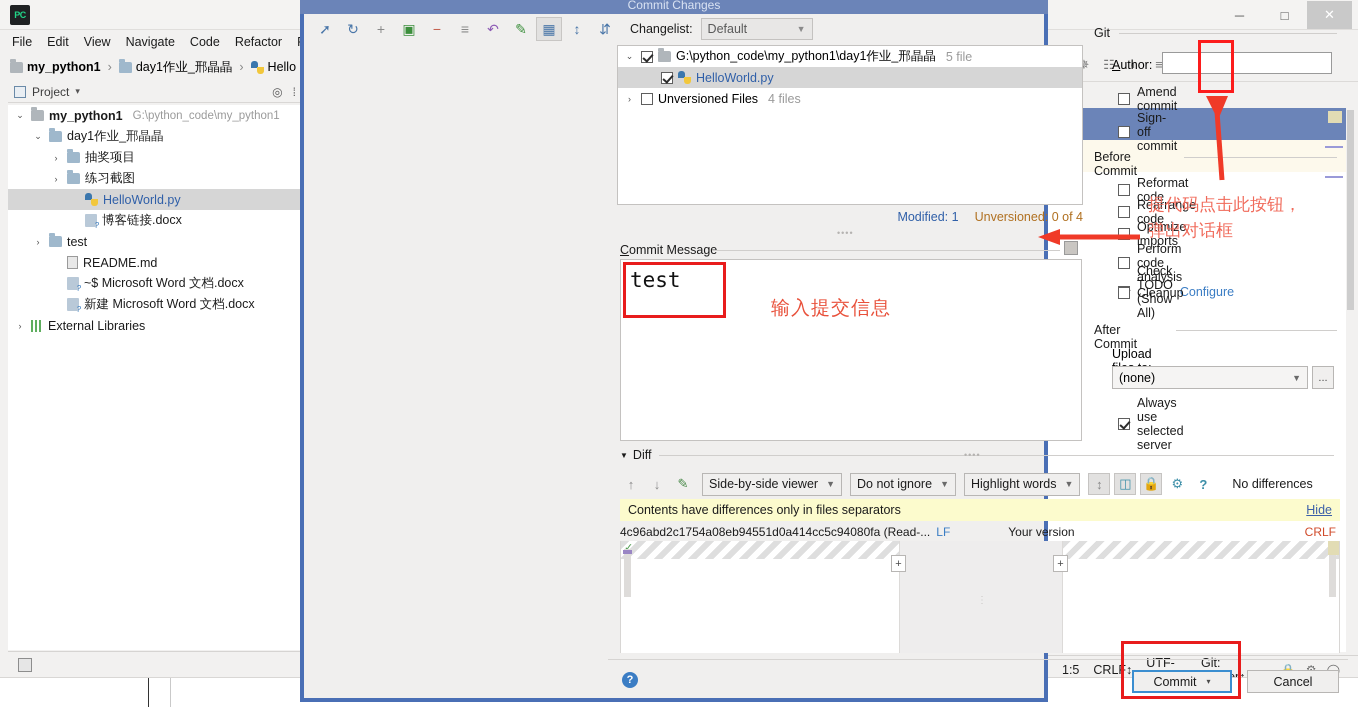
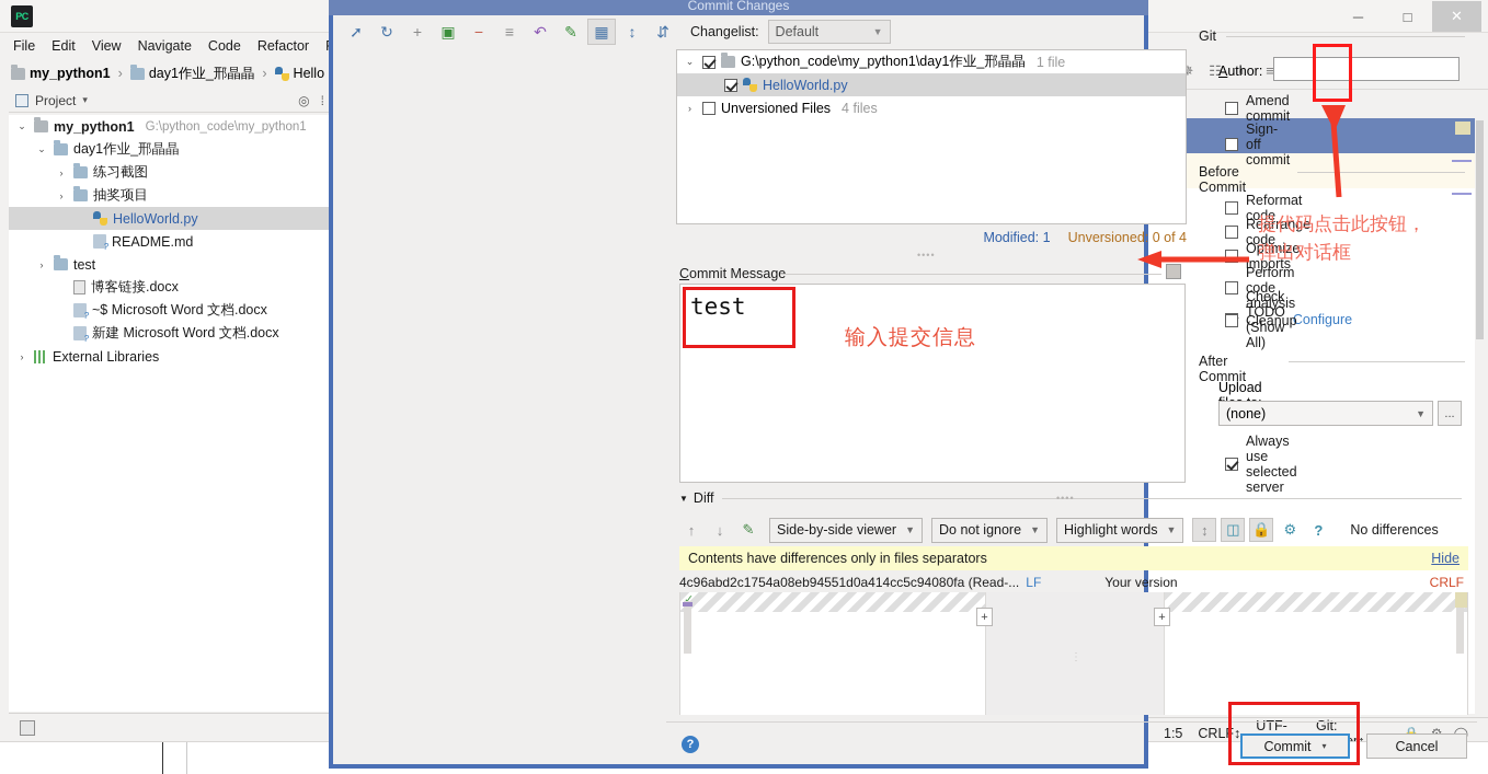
  PC
  ─
  □
  ✕
  File
  Edit
  View
  Navigate
  Code
  Refactor
  my_python1
  ›
  day1作业_邢晶晶
  ›
  Hello
  Project
  ▾
  ◎
  ⁞
  ⌄
  my_python1
  G:\python_code\my_python1
  ⌄
  day1作业_邢晶晶
  ›
- 抽奖项目
+ 练习截图
  ›
- 练习截图
+ 抽奖项目
  HelloWorld.py
- 博客链接.docx
+ README.md
  ›
  test
- README.md
+ 博客链接.docx
  ~$ Microsoft Word 文档.docx
  新建 Microsoft Word 文档.docx
  ›
  External Libraries
  ✵
  ☷
  ◐
  ≡
  1:5
  CRLF↕
  ➚
  ↻
  +
  ▣
  −
  ≡
  ↶
  ✎
  ▦
  ↕
  ⇵
  Changelist:
  Default
  ▼
  ⌄
  G:\python_code\my_python1\day1作业_邢晶晶
- 5 file
+ 1 file
  HelloWorld.py
  ›
  Unversioned Files
  4 files
  Modified: 1
  Unversioned: 0 of 4
  ••••
  Commit Messag
  test
  输入提交信息
  Git
  Author:
  Amend commit
  Sign-off commit
  Before Commit
  Reformat code
  Rearrange code
  Optimize imports
  Perform code analysis
  Check TODO (Show All)
  Configure
  Cleanup
  After Commit
  (none)
  ▼
  ...
  Always use selected server
  ▼
  Diff
  ••••
  ↑
  ↓
  ✎
  Side-by-side viewer
  ▼
  Do not ignore
  ▼
  Highlight words
  ▼
  ↕
  ◫
  🔒
  ⚙
  ?
  No differences
  Contents have differences only in files separators
  Hide
  4c96abd2c1754a08eb94551d0a414cc5c94080fa (Read-...
  LF
  Your version
  CRLF
  ✓
  +
  +
  ?
  Commit
  ▾
  Cancel
  Commit Changes
  提代码点击此按钮，
  弹出对话框
